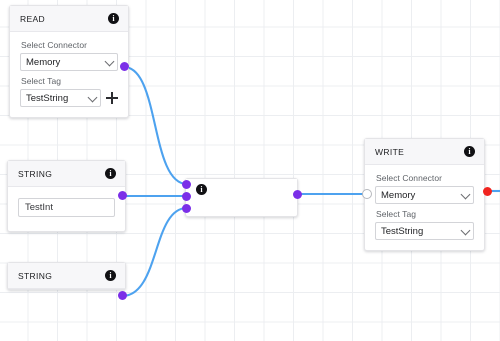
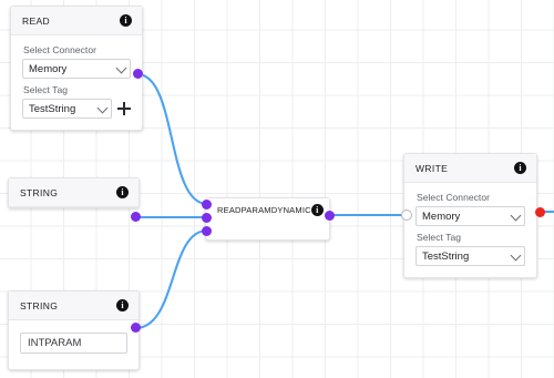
  READ
  i
  Select Connector
  Memory
  Select Tag
  TestString
  STRING
  i
- TestInt
  STRING
  i
+ INTPARAM
+ READPARAMDYNAMIC
  i
  WRITE
  i
  Select Connector
  Memory
  Select Tag
  TestString
